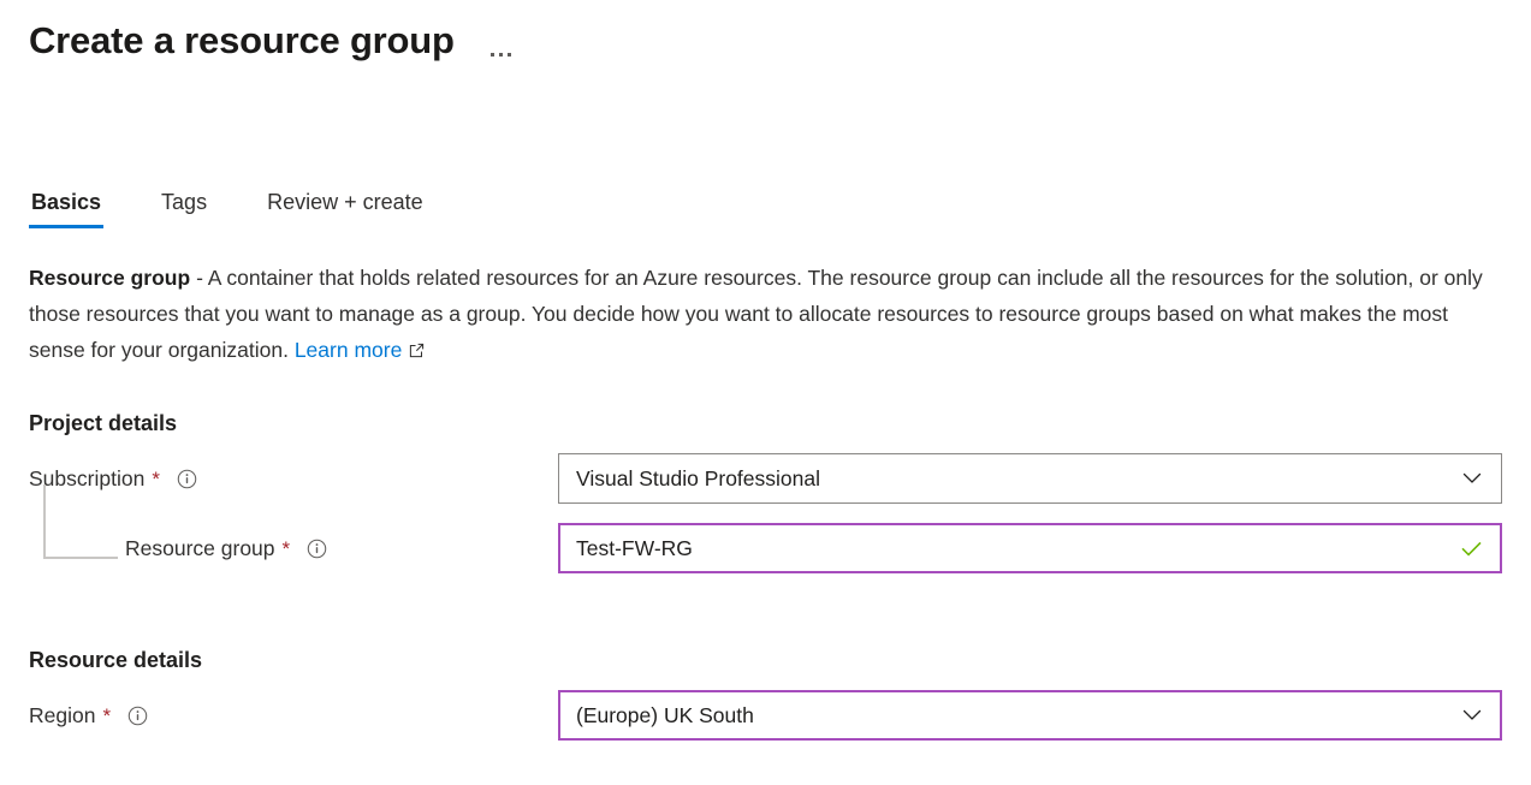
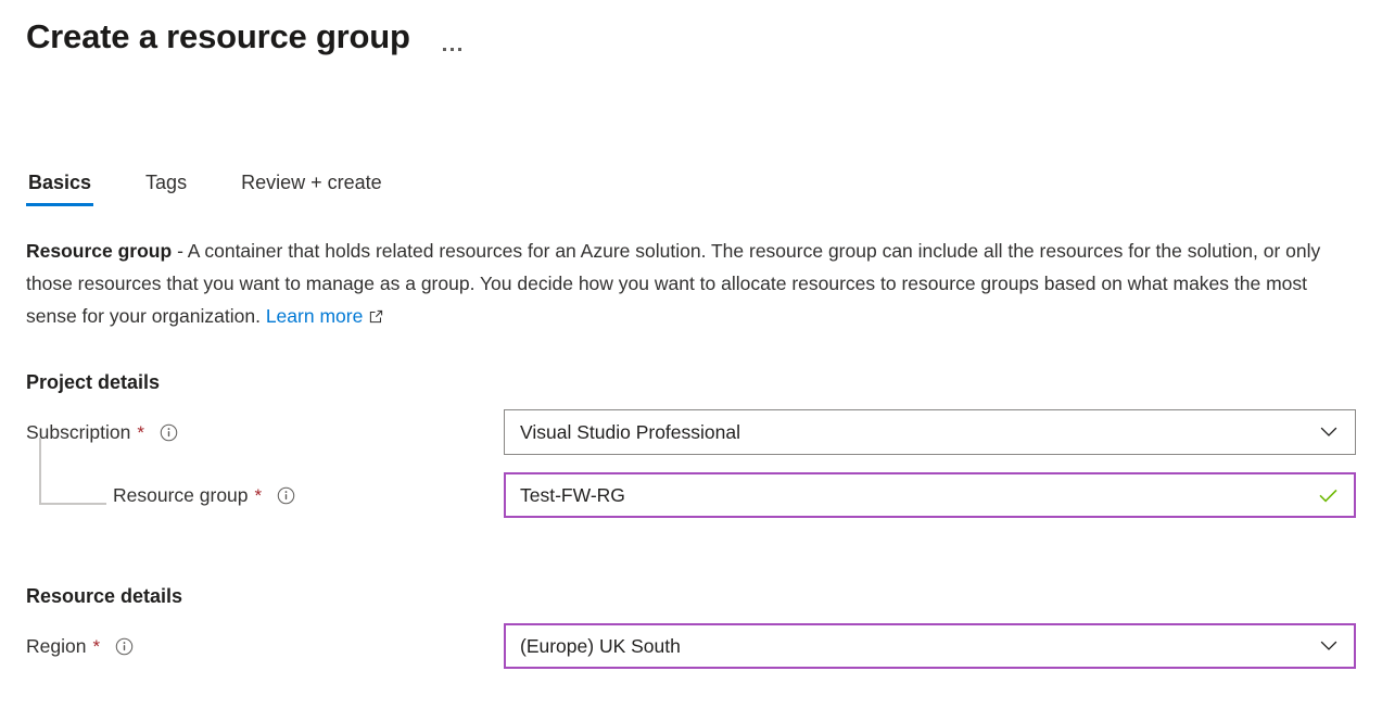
  Create a resource group
  Basics
  Tags
  Review + create
- Resource group - A container that holds related resources for an Azure resources. The resource group can include all the resources for the solution, or only those resources that you want to manage as a group. You decide how you want to allocate resources to resource groups based on what makes the most sense for your organization. Learn more
+ Resource group - A container that holds related resources for an Azure solution. The resource group can include all the resources for the solution, or only those resources that you want to manage as a group. You decide how you want to allocate resources to resource groups based on what makes the most sense for your organization. Learn more
  Project details
  Subscription
  *
  Visual Studio Professional
  Resource group
  *
  Test-FW-RG
  Resource details
  Region
  *
  (Europe) UK South
